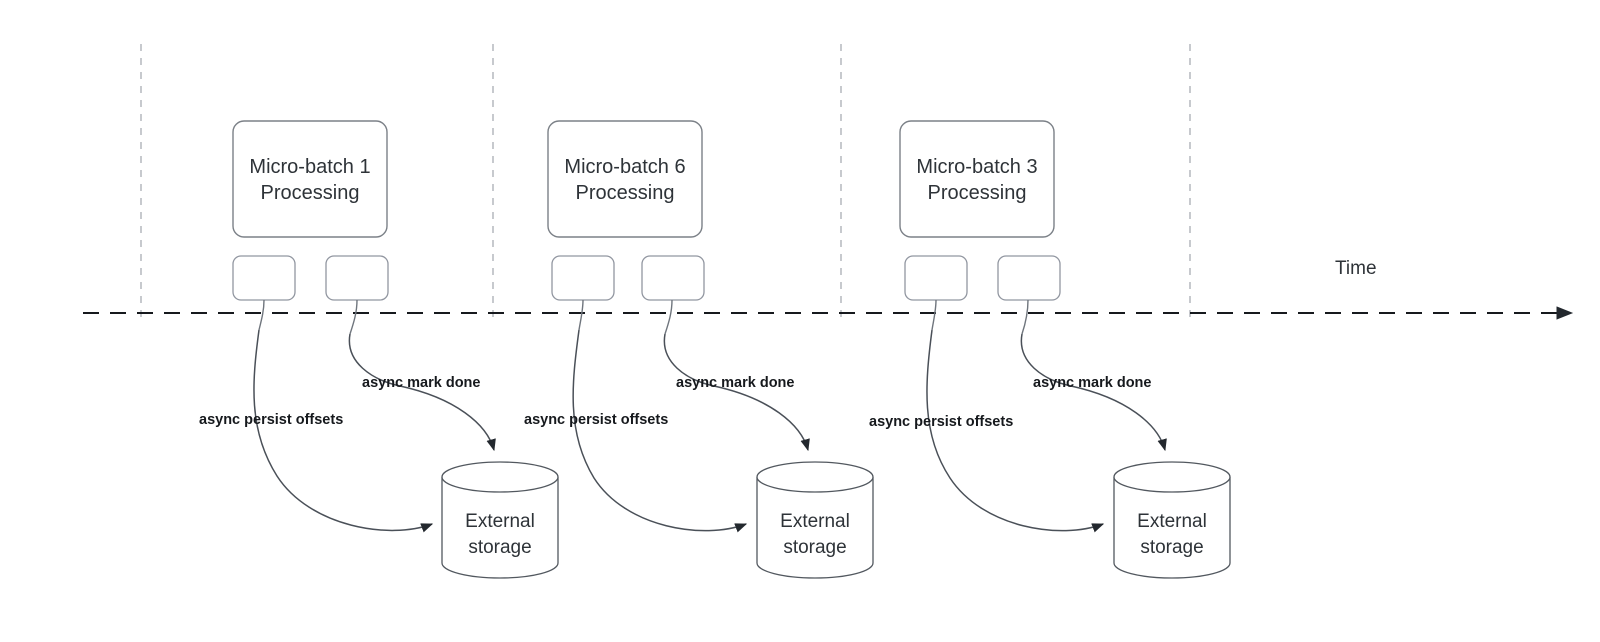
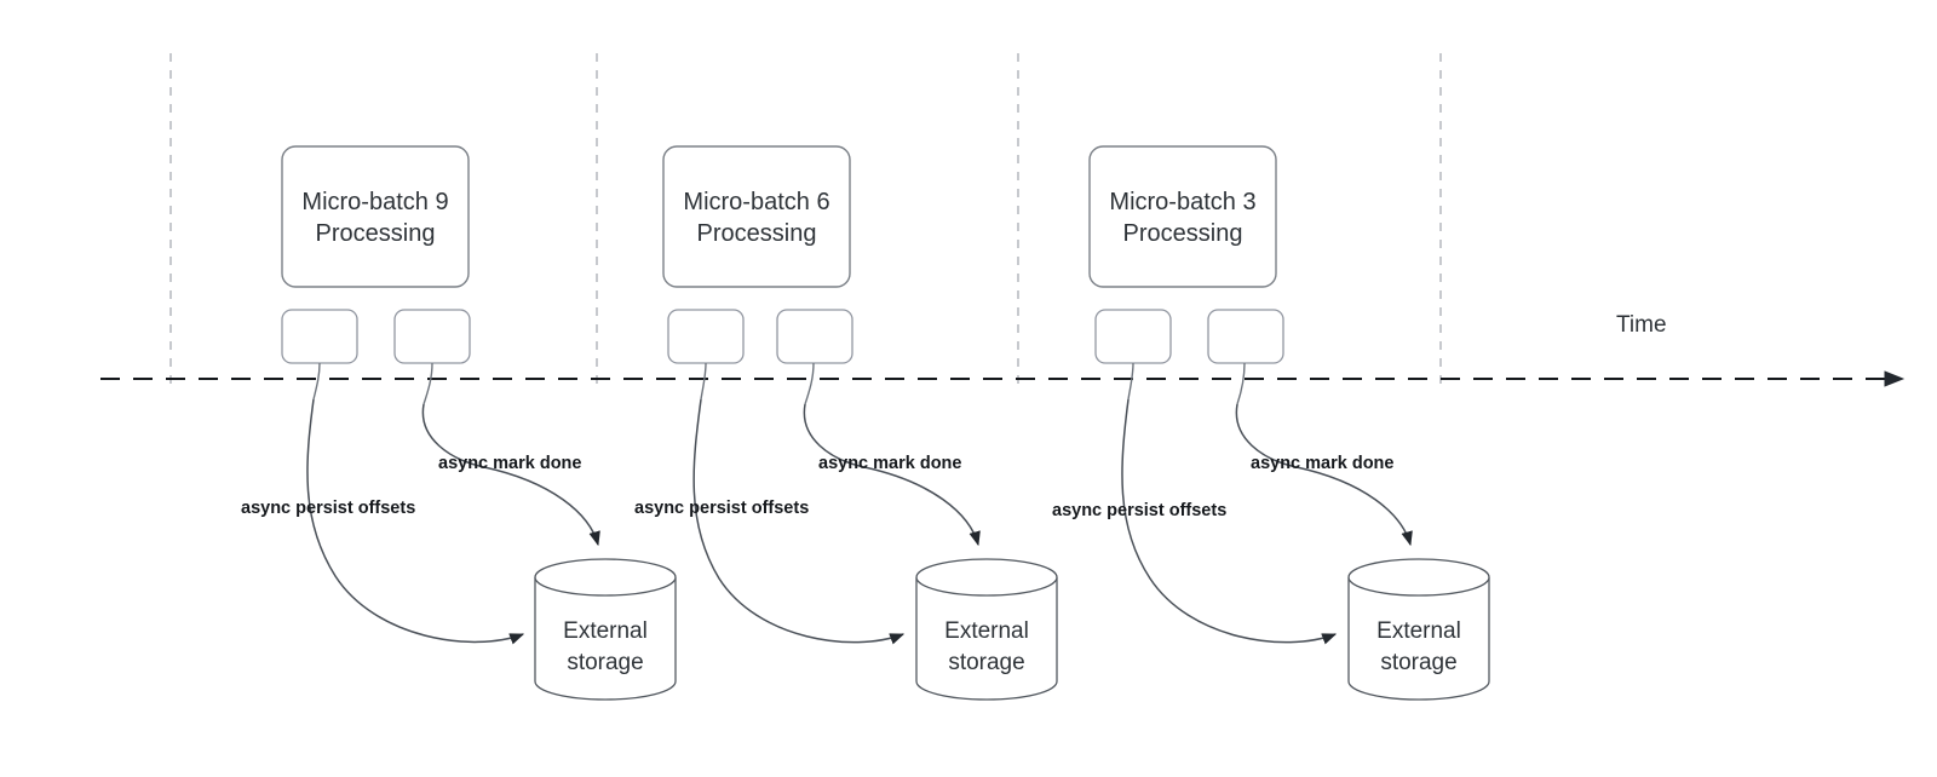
  Time
- Micro-batch 1
+ Micro-batch 9
  Processing
  async persist offsets
  async mark done
  External
  storage
  Micro-batch 6
  Processing
  async persist offsets
  async mark done
  External
  storage
  Micro-batch 3
  Processing
  async persist offsets
  async mark done
  External
  storage
